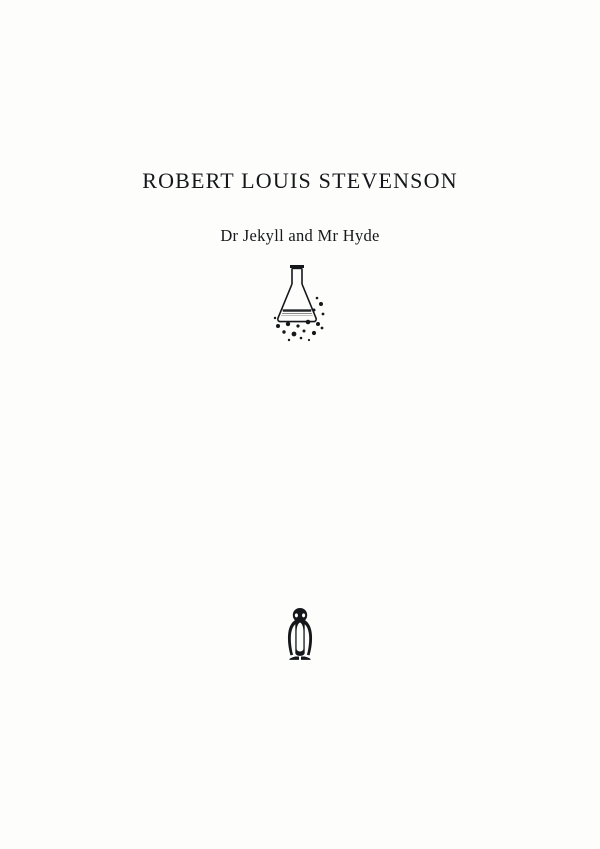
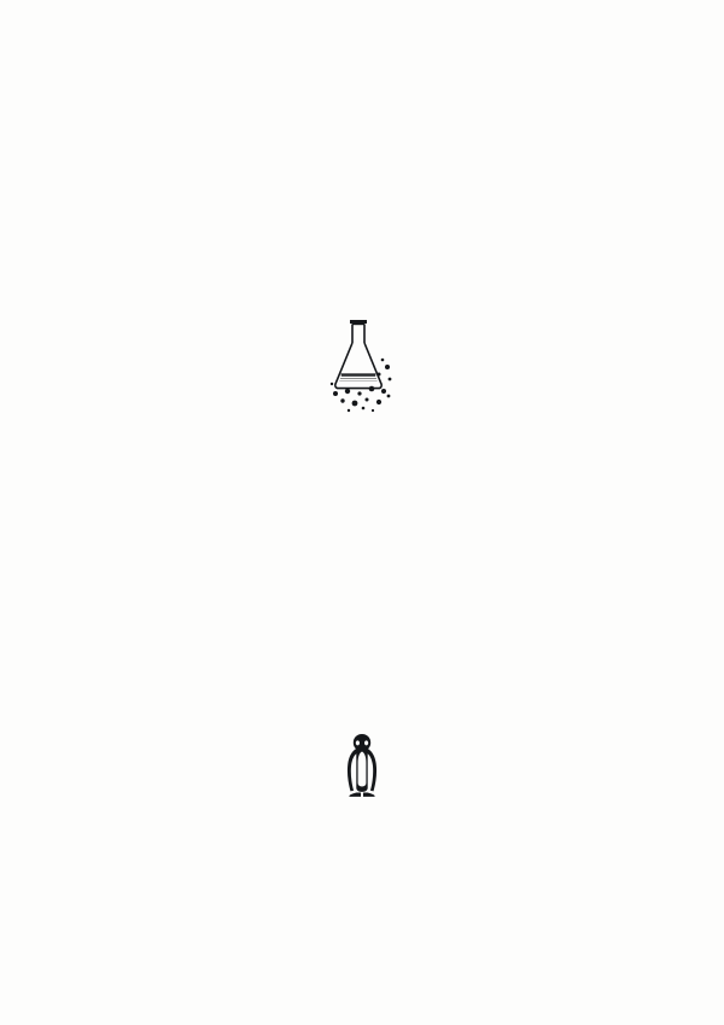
- ROBERT LOUIS STEVENSON
- Dr Jekyll and Mr Hyde
